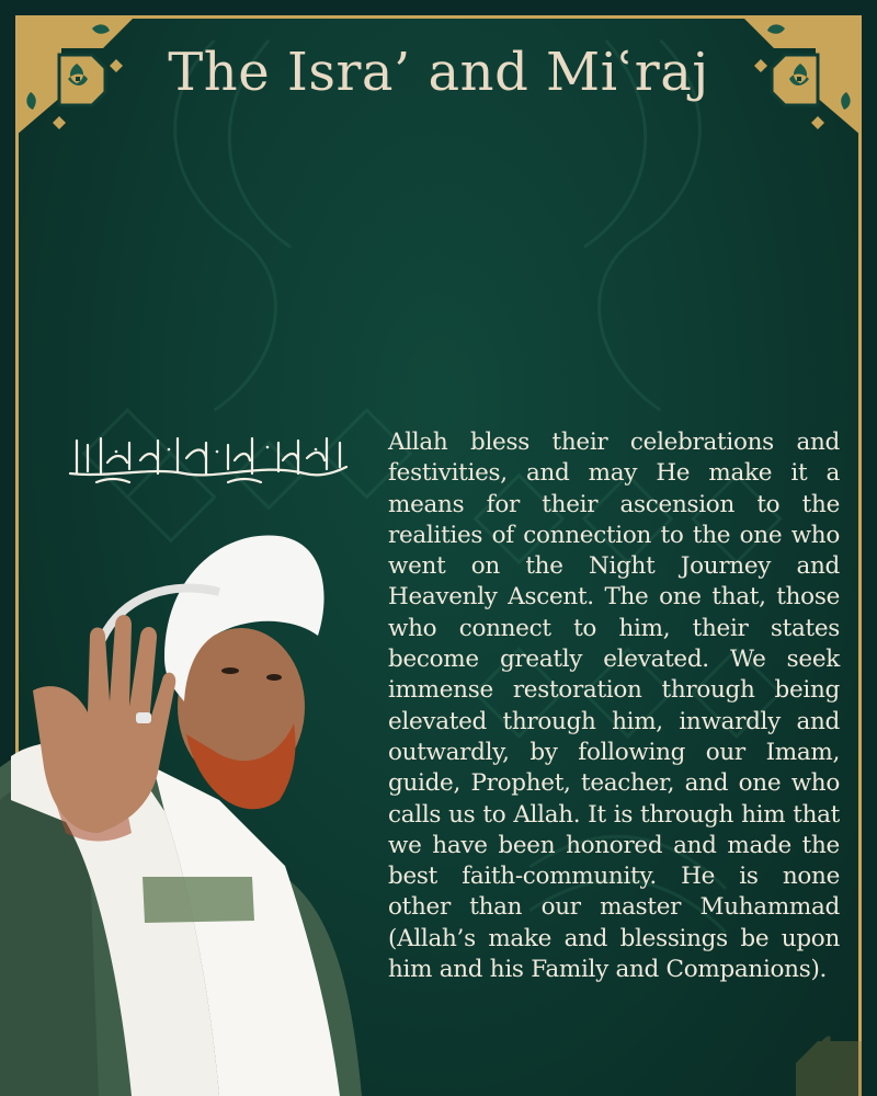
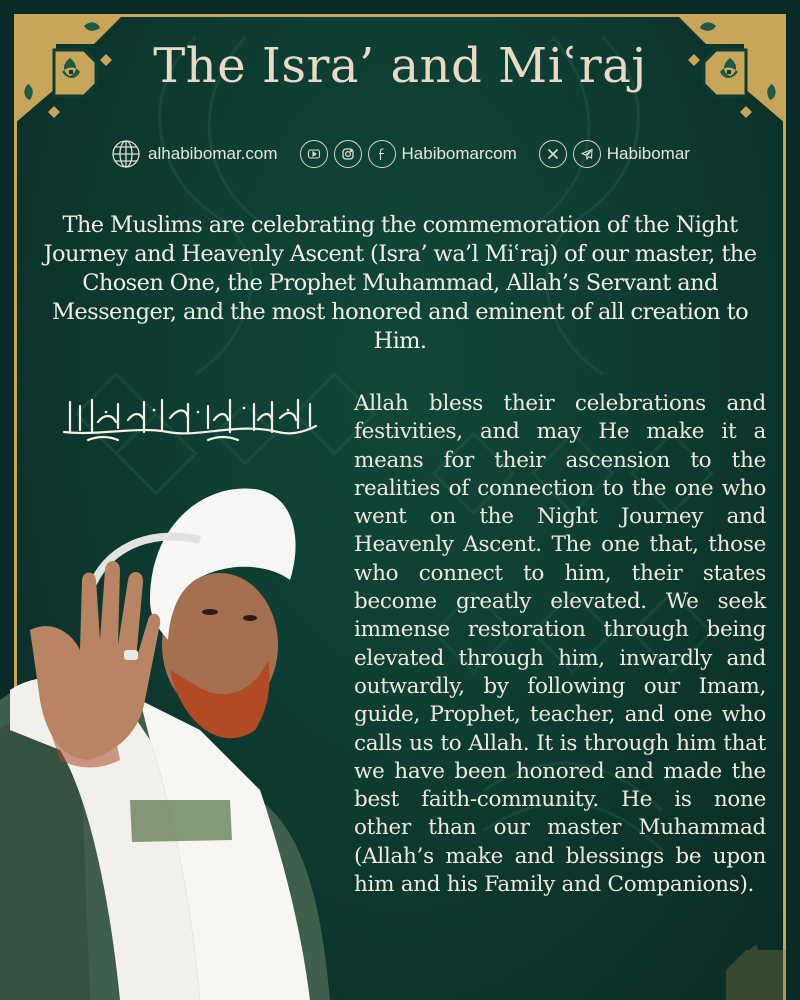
  The Isra’ and Miʿraj
+ alhabibomar.com
+ Habibomarcom
+ Habibomar
+ The Muslims are celebrating the commemoration of the Night Journey and Heavenly Ascent (Isra’ wa’l Miʿraj) of our master, the Chosen One, the Prophet Muhammad, Allah’s Servant and Messenger, and the most honored and eminent of all creation to Him.
  Allah bless their celebrations and festivities, and may He make it a means for their ascension to the realities of connection to the one who went on the Night Journey and Heavenly Ascent. The one that, those who connect to him, their states become greatly elevated. We seek immense restoration through being elevated through him, inwardly and outwardly, by following our Imam, guide, Prophet, teacher, and one who calls us to Allah. It is through him that we have been honored and made the best faith-community. He is none other than our master Muhammad (Allah’s make and blessings be upon him and his Family and Companions).
